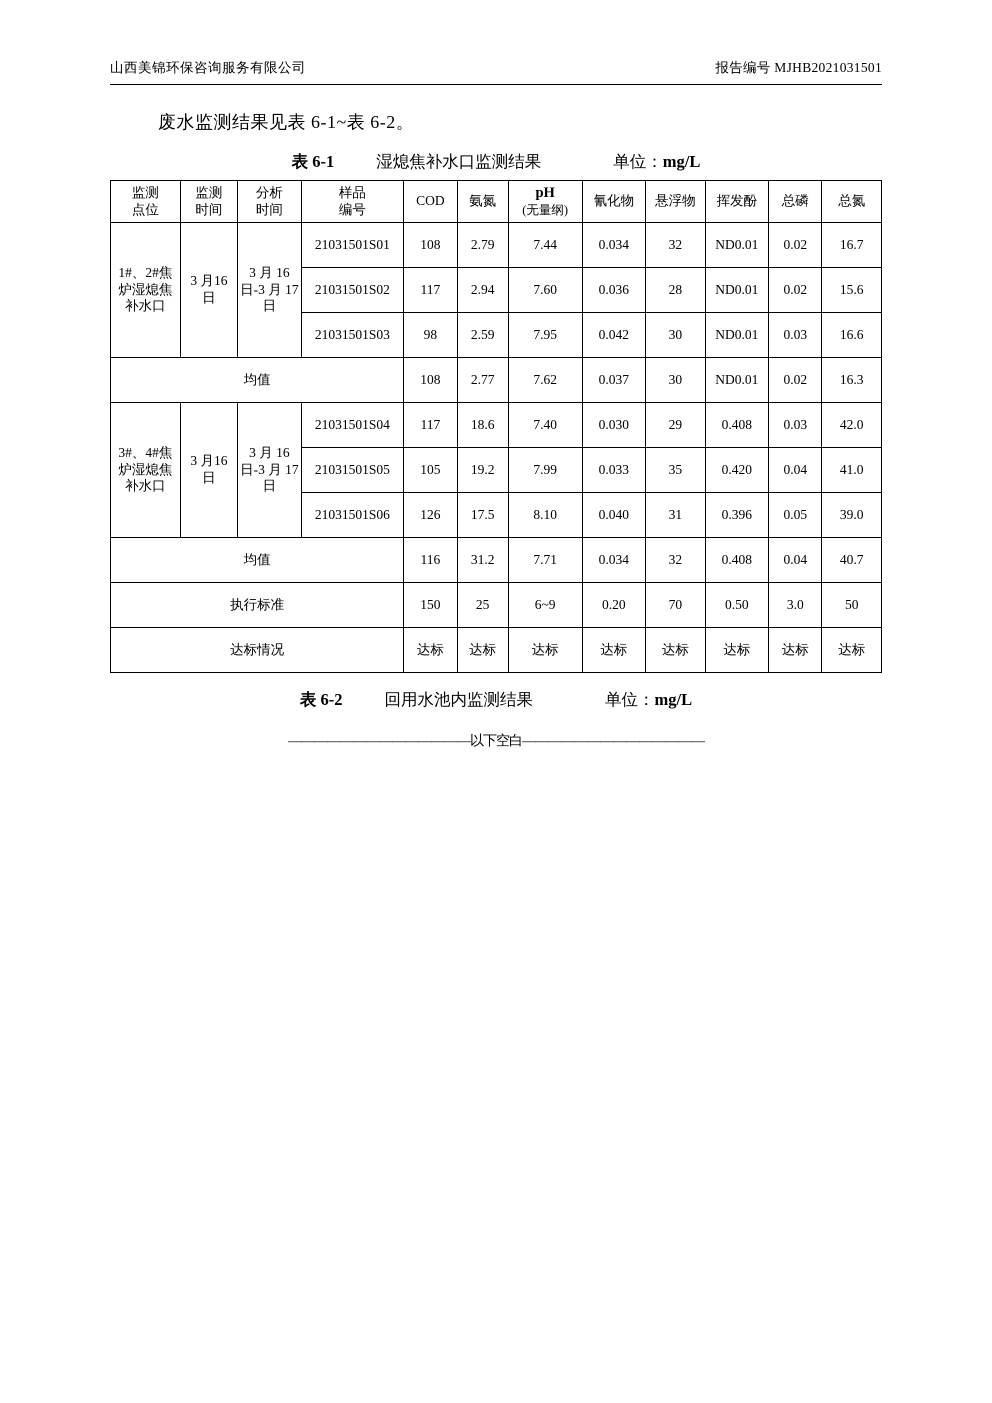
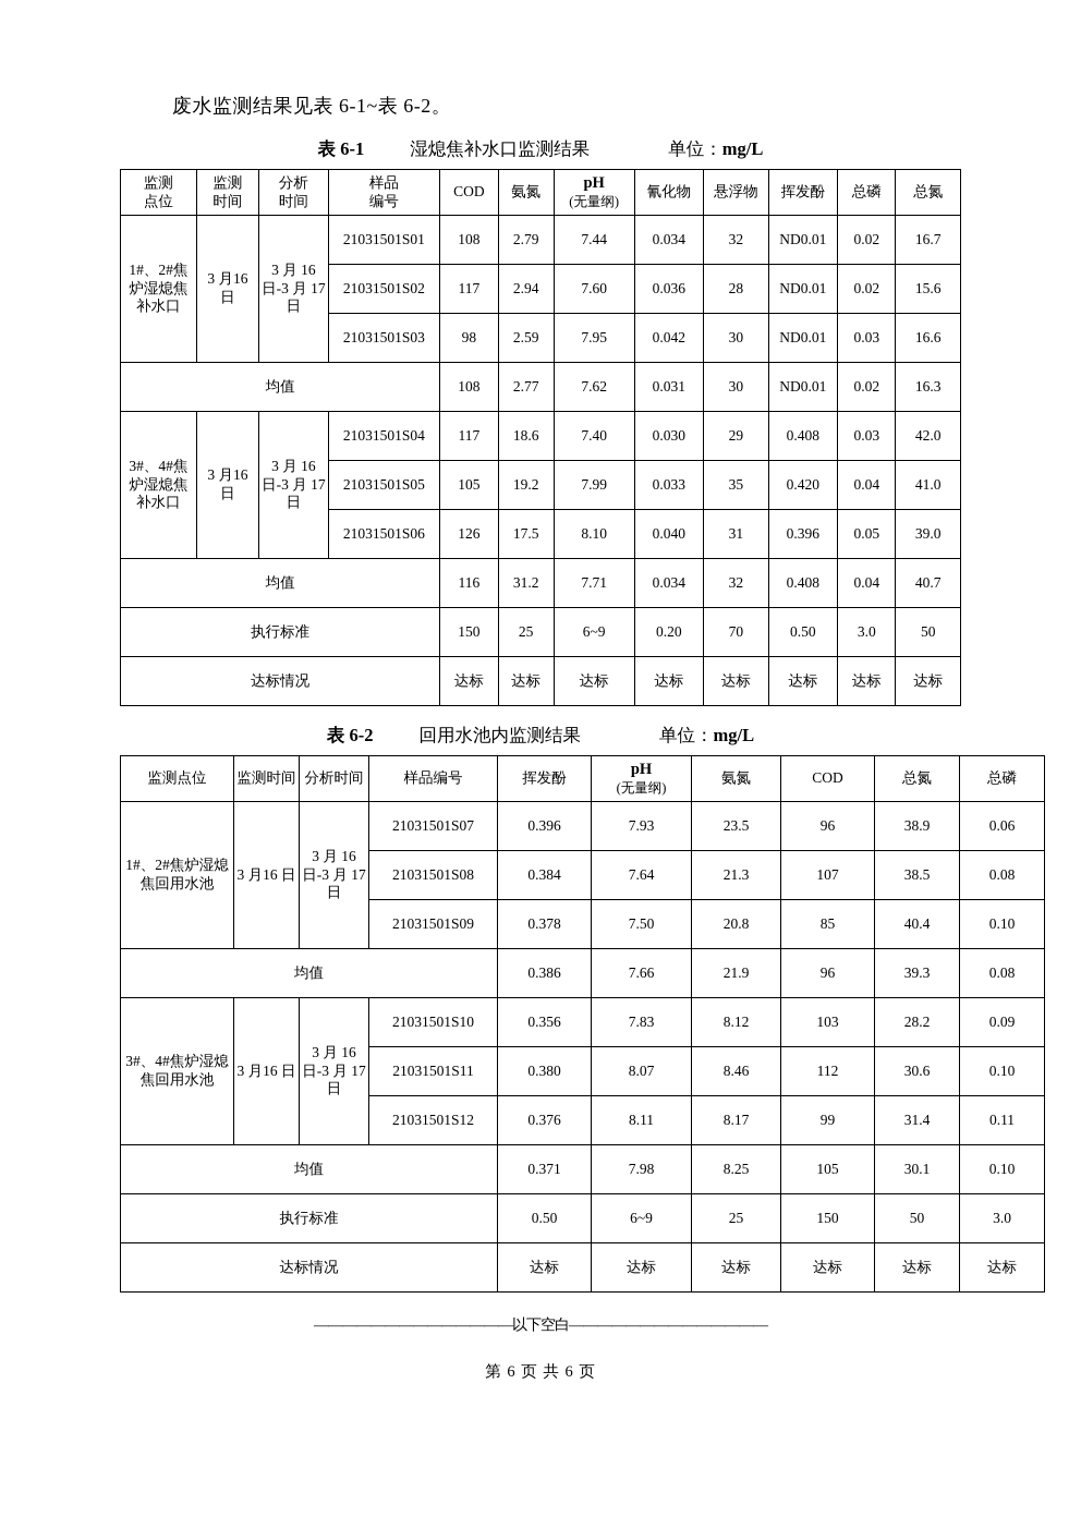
- 山西美锦环保咨询服务有限公司
- 报告编号 MJHB2021031501
  废水监测结果见表 6-1~表 6-2。
  表 6-1
  湿熄焦补水口监测结果
  单位：
  mg/L
  监测点位	监测时间	分析时间	样品编号	COD	氨氮	pH (无量纲)	氰化物	悬浮物	挥发酚	总磷	总氮
  1#、2#焦炉湿熄焦补水口	3 月16 日	3 月 16 日-3 月 17 日	21031501S01	108	2.79	7.44	0.034	32	ND0.01	0.02	16.7
  21031501S02	117	2.94	7.60	0.036	28	ND0.01	0.02	15.6
  21031501S03	98	2.59	7.95	0.042	30	ND0.01	0.03	16.6
- 均值	108	2.77	7.62	0.037	30	ND0.01	0.02	16.3
+ 均值	108	2.77	7.62	0.031	30	ND0.01	0.02	16.3
  3#、4#焦炉湿熄焦补水口	3 月16 日	3 月 16 日-3 月 17 日	21031501S04	117	18.6	7.40	0.030	29	0.408	0.03	42.0
  21031501S05	105	19.2	7.99	0.033	35	0.420	0.04	41.0
  21031501S06	126	17.5	8.10	0.040	31	0.396	0.05	39.0
  均值	116	31.2	7.71	0.034	32	0.408	0.04	40.7
  执行标准	150	25	6~9	0.20	70	0.50	3.0	50
  达标情况	达标	达标	达标	达标	达标	达标	达标	达标
  表 6-2
  回用水池内监测结果
  单位：
  mg/L
+ 监测点位	监测时间	分析时间	样品编号	挥发酚	pH (无量纲)	氨氮	COD	总氮	总磷
+ 1#、2#焦炉湿熄焦回用水池	3 月16 日	3 月 16 日-3 月 17 日	21031501S07	0.396	7.93	23.5	96	38.9	0.06
+ 21031501S08	0.384	7.64	21.3	107	38.5	0.08
+ 21031501S09	0.378	7.50	20.8	85	40.4	0.10
+ 均值	0.386	7.66	21.9	96	39.3	0.08
+ 3#、4#焦炉湿熄焦回用水池	3 月16 日	3 月 16 日-3 月 17 日	21031501S10	0.356	7.83	8.12	103	28.2	0.09
+ 21031501S11	0.380	8.07	8.46	112	30.6	0.10
+ 21031501S12	0.376	8.11	8.17	99	31.4	0.11
+ 均值	0.371	7.98	8.25	105	30.1	0.10
+ 执行标准	0.50	6~9	25	150	50	3.0
+ 达标情况	达标	达标	达标	达标	达标	达标
  ——————————————以下空白——————————————
+ 第 6 页 共 6 页
